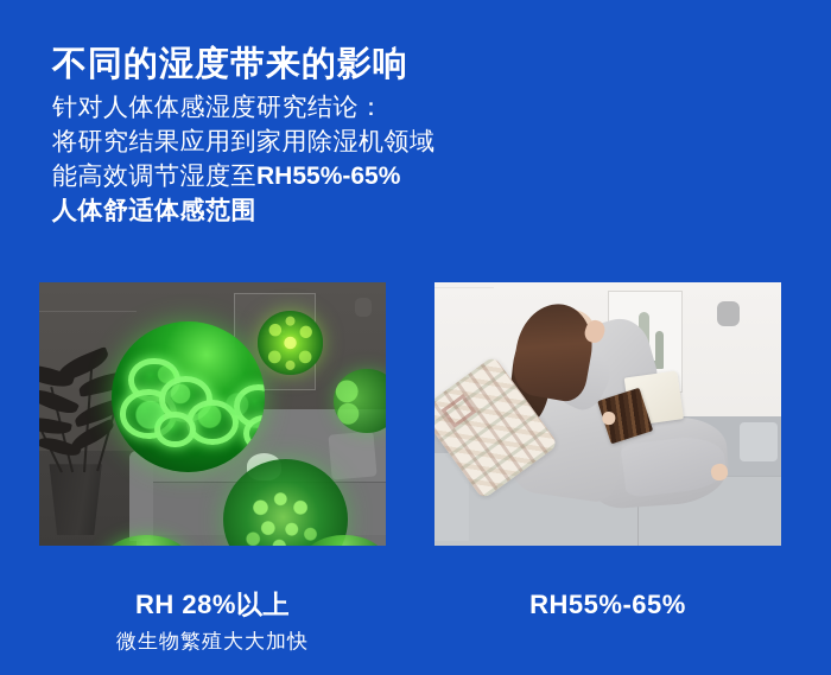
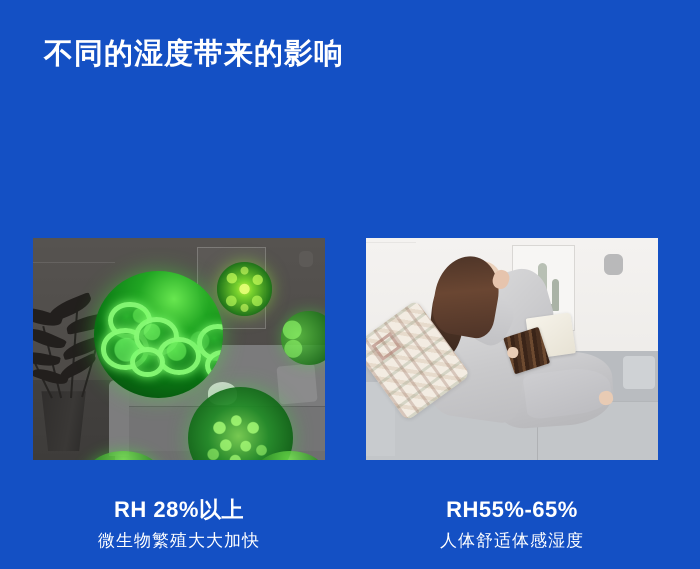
  不同的湿度带来的影响
- 针对人体体感湿度研究结论：
- 将研究结果应用到家用除湿机领域
- 能高效调节湿度至RH55%-65%
- 人体舒适体感范围
  RH 28%以上
  微生物繁殖大大加快
  RH55%-65%
+ 人体舒适体感湿度
